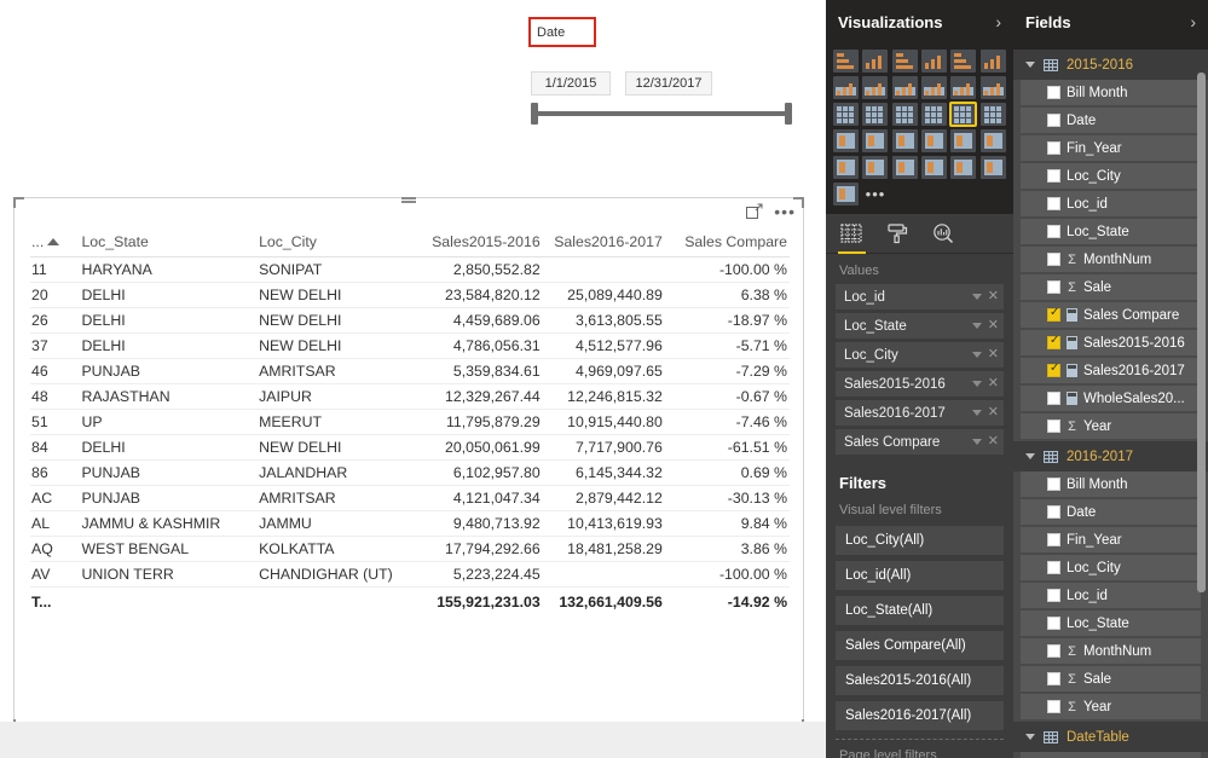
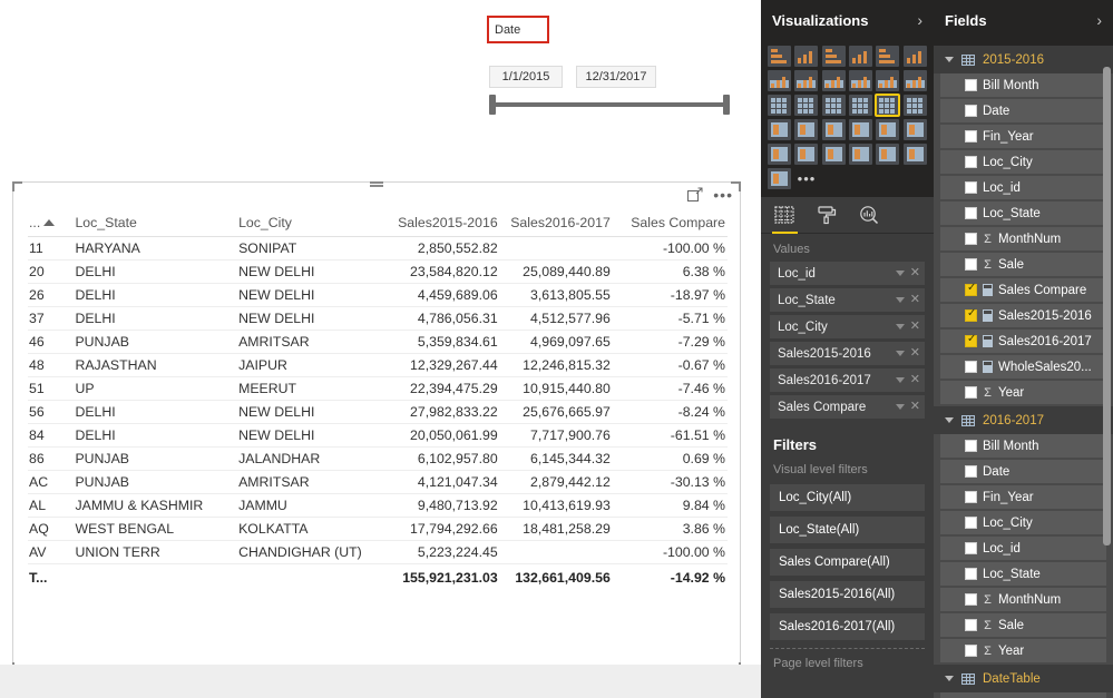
  Date
  1/1/2015
  12/31/2017
  •••
  ...	Loc_State	Loc_City	Sales2015-2016	Sales2016-2017	Sales Compare
  11	HARYANA	SONIPAT	2,850,552.82		-100.00 %
  20	DELHI	NEW DELHI	23,584,820.12	25,089,440.89	6.38 %
  26	DELHI	NEW DELHI	4,459,689.06	3,613,805.55	-18.97 %
  37	DELHI	NEW DELHI	4,786,056.31	4,512,577.96	-5.71 %
  46	PUNJAB	AMRITSAR	5,359,834.61	4,969,097.65	-7.29 %
  48	RAJASTHAN	JAIPUR	12,329,267.44	12,246,815.32	-0.67 %
- 51	UP	MEERUT	11,795,879.29	10,915,440.80	-7.46 %
+ 51	UP	MEERUT	22,394,475.29	10,915,440.80	-7.46 %
+ 56	DELHI	NEW DELHI	27,982,833.22	25,676,665.97	-8.24 %
  84	DELHI	NEW DELHI	20,050,061.99	7,717,900.76	-61.51 %
  86	PUNJAB	JALANDHAR	6,102,957.80	6,145,344.32	0.69 %
  AC	PUNJAB	AMRITSAR	4,121,047.34	2,879,442.12	-30.13 %
  AL	JAMMU & KASHMIR	JAMMU	9,480,713.92	10,413,619.93	9.84 %
  AQ	WEST BENGAL	KOLKATTA	17,794,292.66	18,481,258.29	3.86 %
  AV	UNION TERR	CHANDIGHAR (UT)	5,223,224.45		-100.00 %
  T...			155,921,231.03	132,661,409.56	-14.92 %
  Visualizations
  ›
  •••
  Values
  Loc_id
  ✕
  Loc_State
  ✕
  Loc_City
  ✕
  Sales2015-2016
  ✕
  Sales2016-2017
  ✕
  Sales Compare
  ✕
  Filters
  Visual level filters
  Loc_City(All)
- Loc_id(All)
  Loc_State(All)
  Sales Compare(All)
  Sales2015-2016(All)
  Sales2016-2017(All)
  Page level filters
  Fields
  ›
  2015-2016
  Bill Month
  Date
  Fin_Year
  Loc_City
  Loc_id
  Loc_State
  Σ
  MonthNum
  Σ
  Sale
  Sales Compare
  Sales2015-2016
  Sales2016-2017
  WholeSales20...
  Σ
  Year
  2016-2017
  Bill Month
  Date
  Fin_Year
  Loc_City
  Loc_id
  Loc_State
  Σ
  MonthNum
  Σ
  Sale
  Σ
  Year
  DateTable
